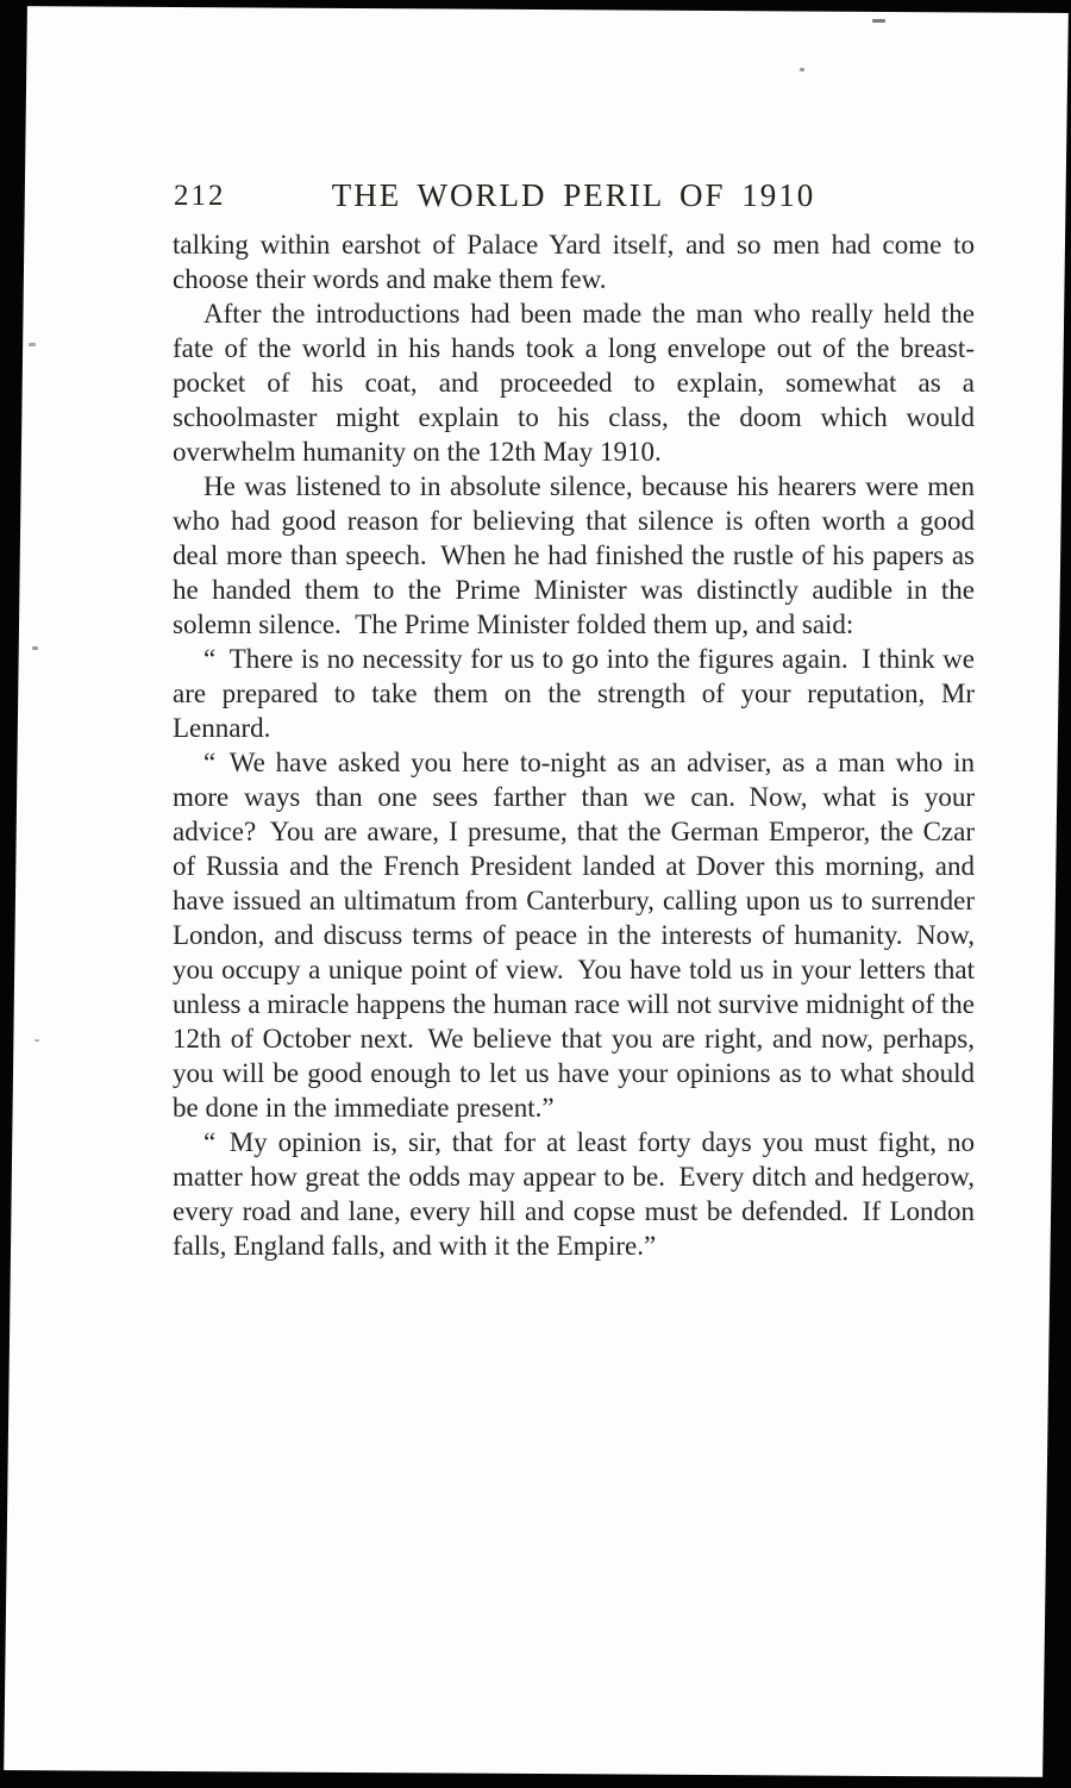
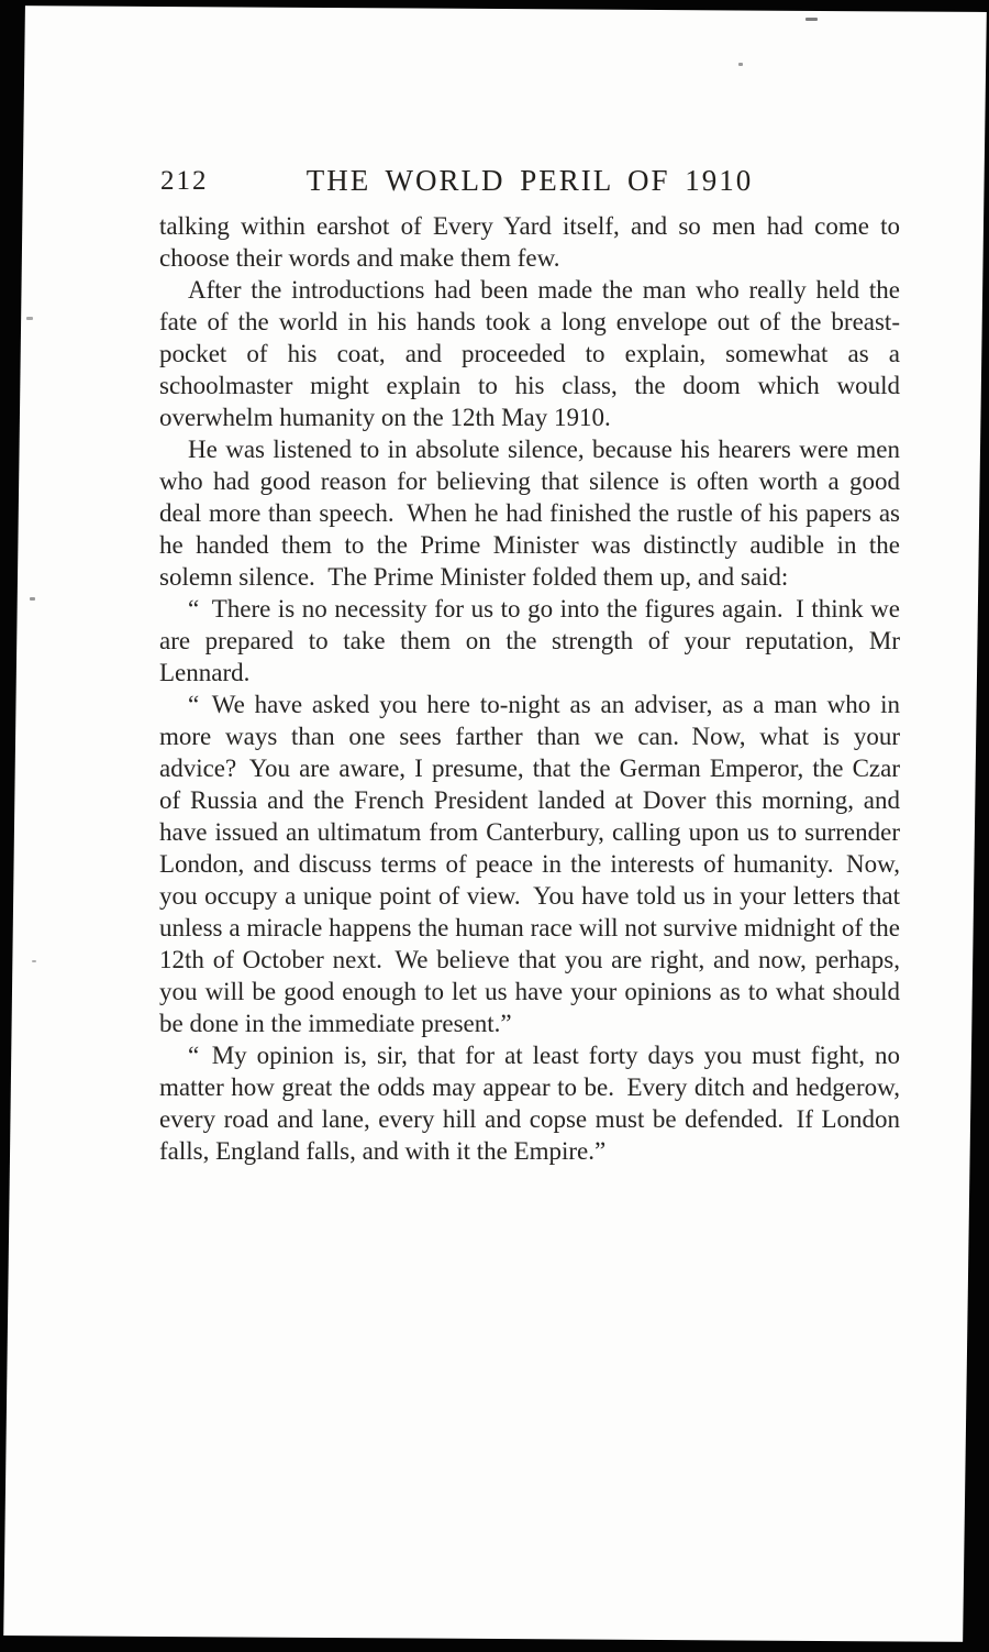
  212
  THE WORLD PERIL OF 1910
- talking within earshot of Palace Yard itself, and so men had come to choose their words and make them few.
+ talking within earshot of Every Yard itself, and so men had come to choose their words and make them few.
  After the introductions had been made the man who really held the fate of the world in his hands took a long envelope out of the breast-pocket of his coat, and proceeded to explain, somewhat as a schoolmaster might explain to his class, the doom which would overwhelm humanity on the 12th May 1910.
  He was listened to in absolute silence, because his hearers were men who had good reason for believing that silence is often worth a good deal more than speech. When he had finished the rustle of his papers as he handed them to the Prime Minister was distinctly audible in the solemn silence. The Prime Minister folded them up, and said:
  “ There is no necessity for us to go into the figures again. I think we are prepared to take them on the strength of your reputation, Mr Lennard.
  “ We have asked you here to-night as an adviser, as a man who in more ways than one sees farther than we can. Now, what is your advice? You are aware, I presume, that the German Emperor, the Czar of Russia and the French President landed at Dover this morning, and have issued an ultimatum from Canterbury, calling upon us to surrender London, and discuss terms of peace in the interests of humanity. Now, you occupy a unique point of view. You have told us in your letters that unless a miracle happens the human race will not survive midnight of the 12th of October next. We believe that you are right, and now, perhaps, you will be good enough to let us have your opinions as to what should be done in the immediate present.”
  “ My opinion is, sir, that for at least forty days you must fight, no matter how great the odds may appear to be. Every ditch and hedgerow, every road and lane, every hill and copse must be defended. If London falls, England falls, and with it the Empire.”
